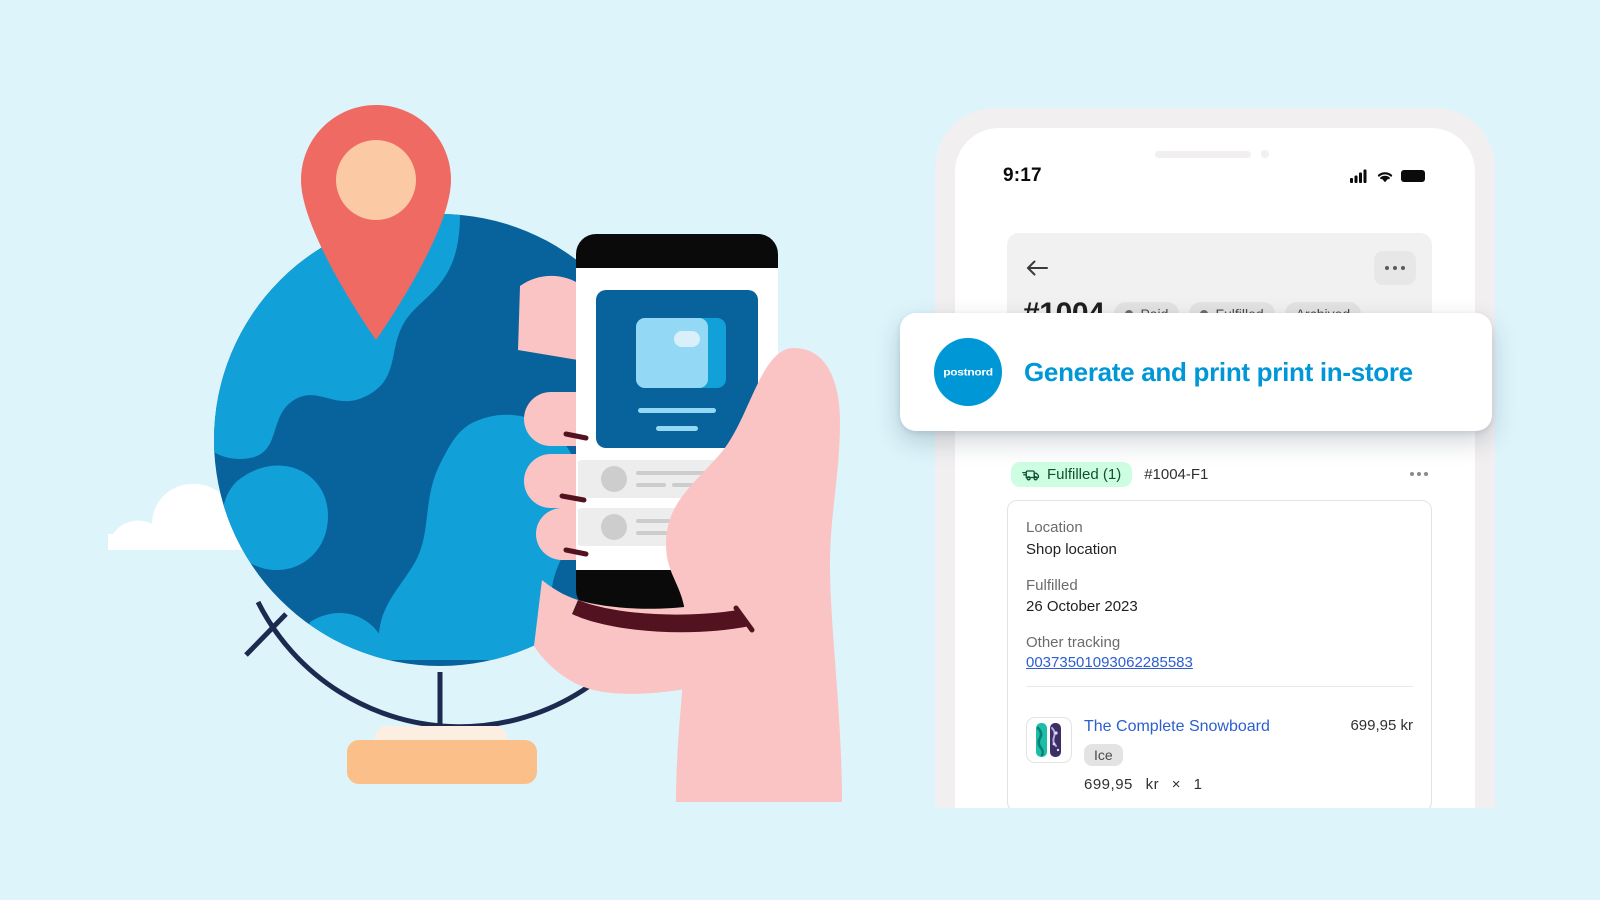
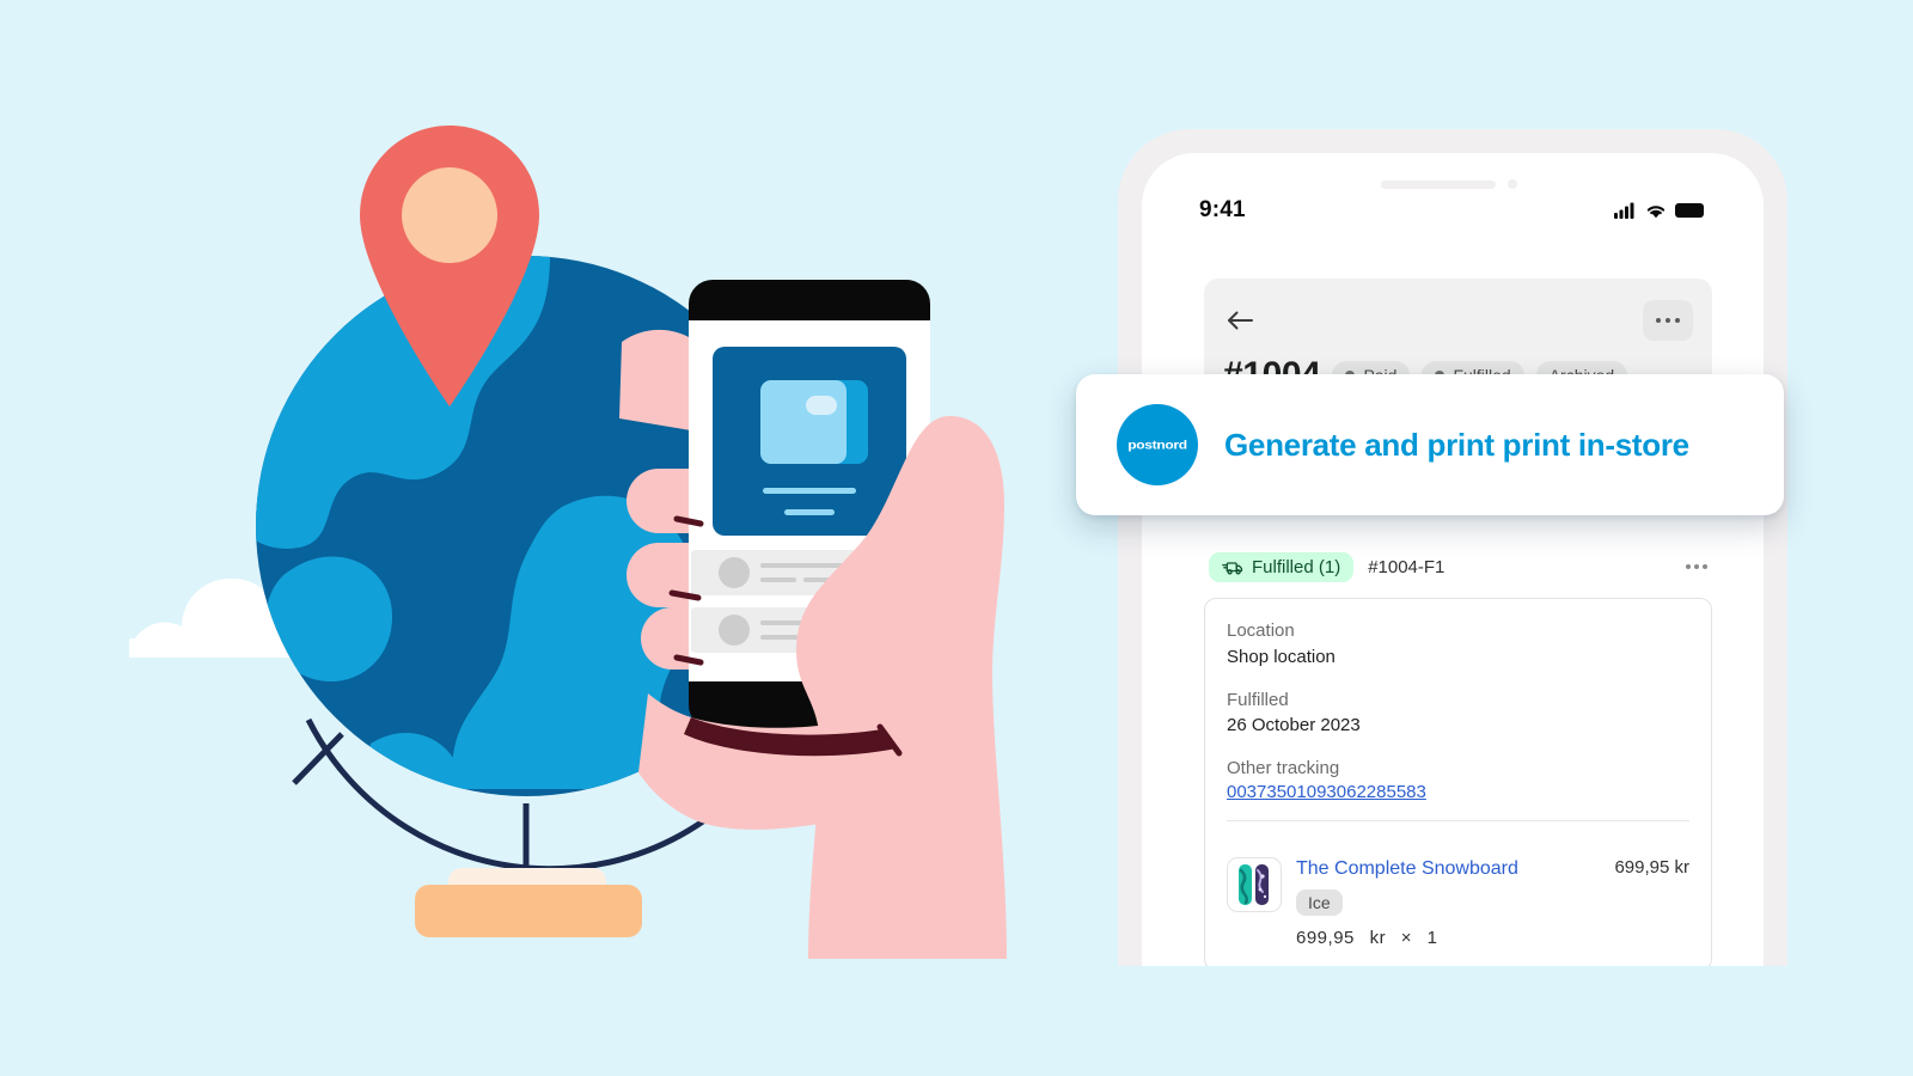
- 9:17
+ 9:41
  Fulfilled (1)
  #1004-F1
  Location
  Shop location
  Fulfilled
  26 October 2023
  Other tracking
  00373501093062285583
  The Complete Snowboard
  699,95 kr
  Ice
  699,95 kr × 1
  postnord
  Generate and print print in-store
